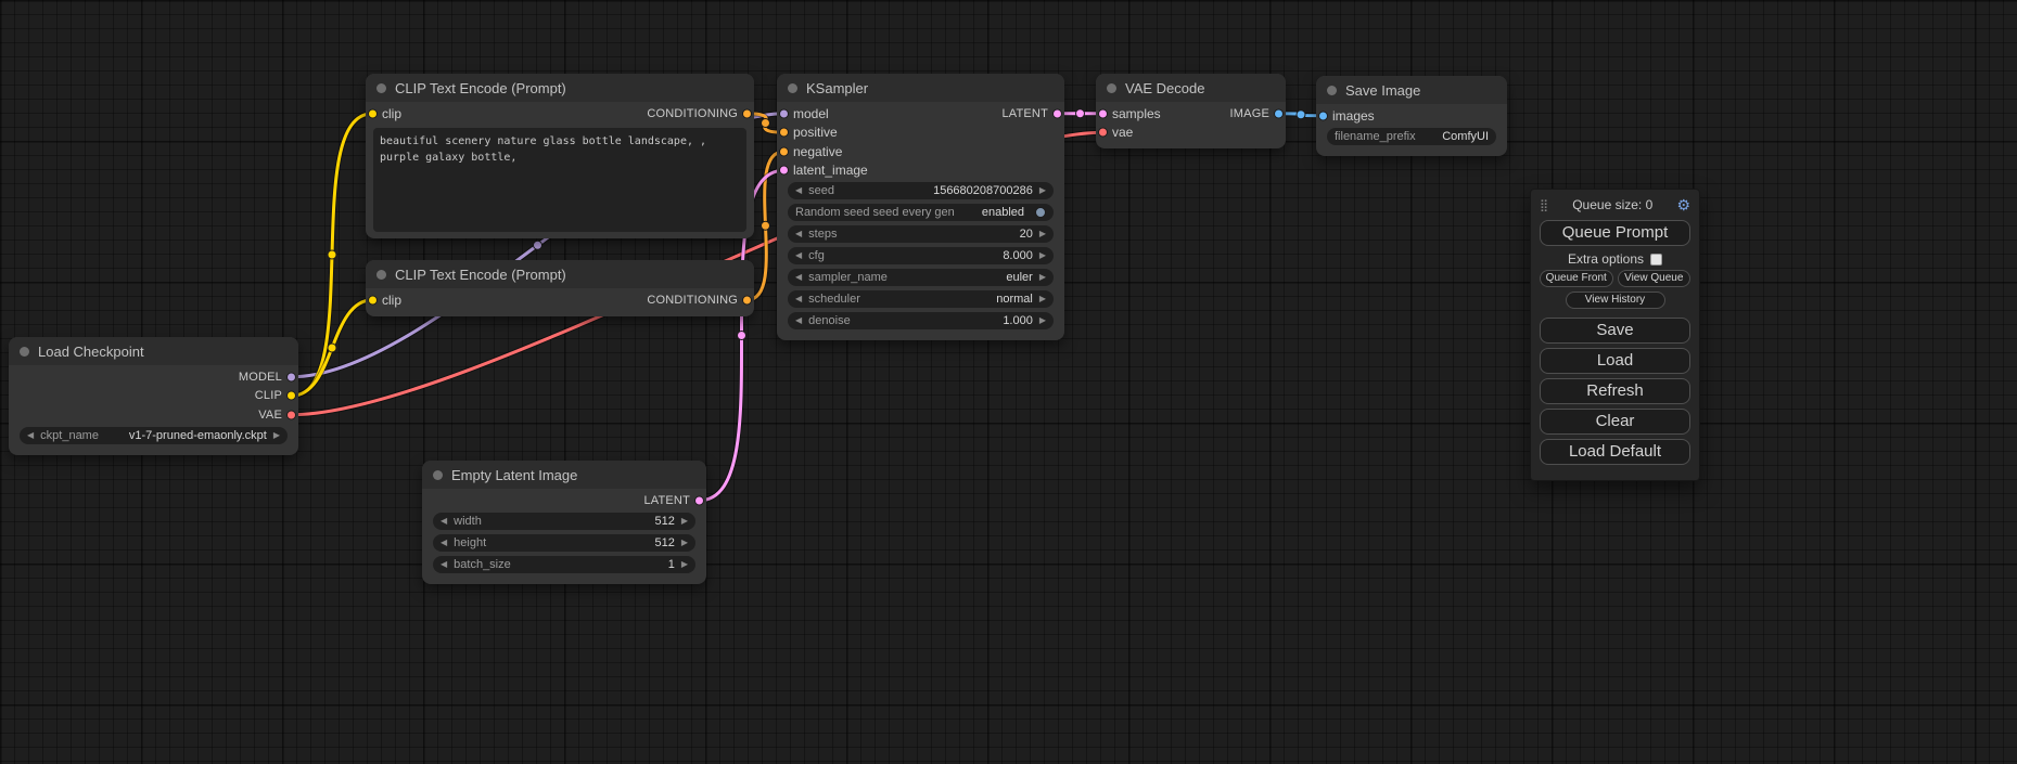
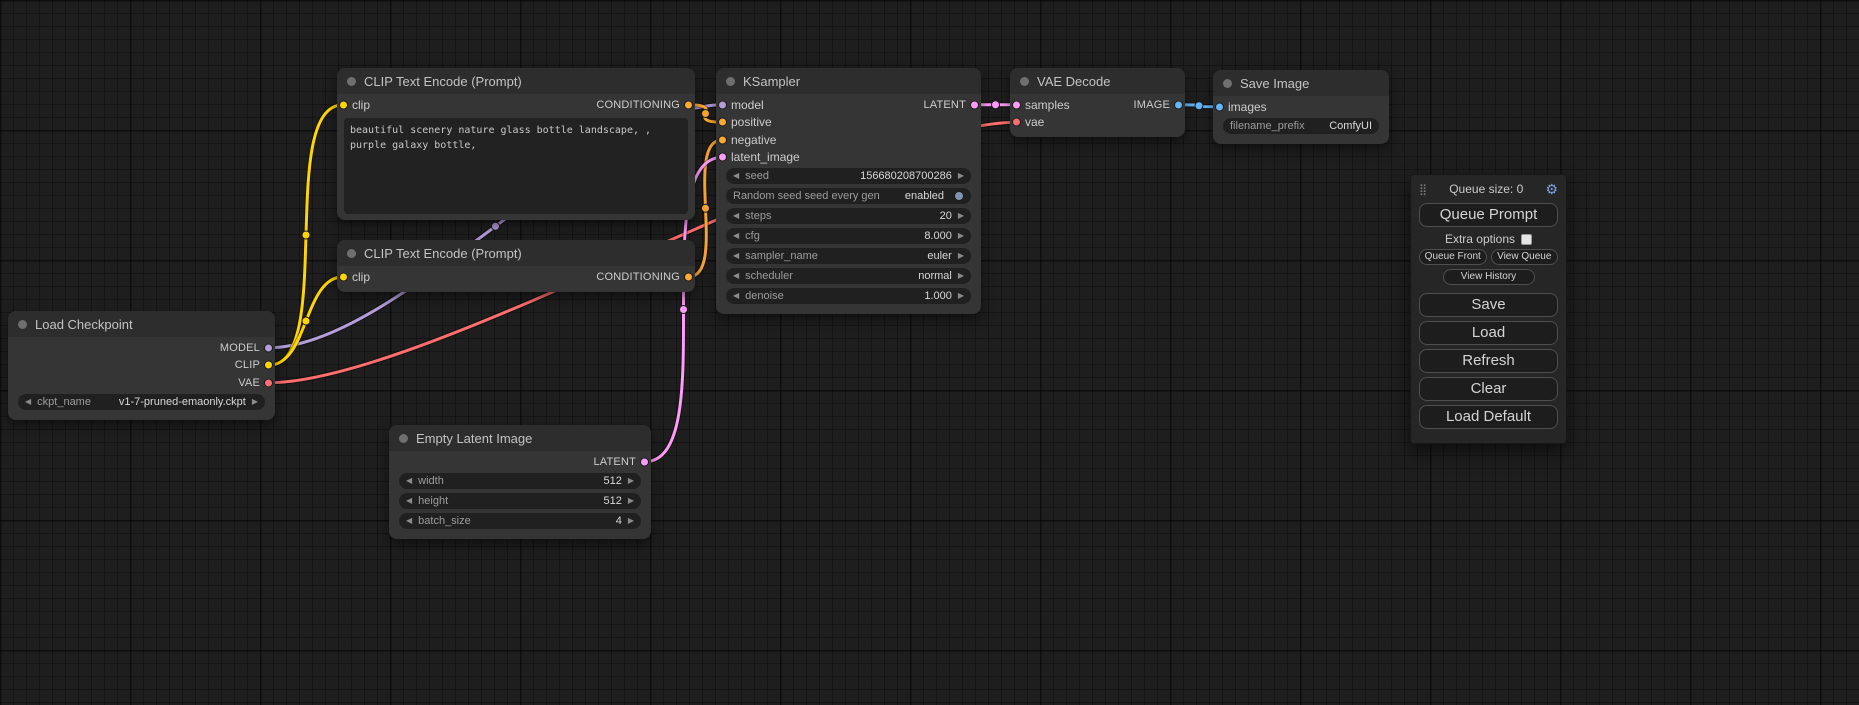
  Load Checkpoint
  MODEL
  CLIP
  VAE
  ◀
  ckpt_name
  v1-7-pruned-emaonly.ckpt
  ▶
  CLIP Text Encode (Prompt)
  clip
  CONDITIONING
  CLIP Text Encode (Prompt)
  clip
  CONDITIONING
  Empty Latent Image
  LATENT
  ◀
  width
  512
  ▶
  ◀
  height
  512
  ▶
  ◀
  batch_size
- 1
+ 4
  ▶
  KSampler
  model
  LATENT
  positive
  negative
  latent_image
  ◀
  seed
  156680208700286
  ▶
  Random seed seed every gen
  enabled
  ◀
  steps
  20
  ▶
  ◀
  cfg
  8.000
  ▶
  ◀
  sampler_name
  euler
  ▶
  ◀
  scheduler
  normal
  ▶
  ◀
  denoise
  1.000
  ▶
  VAE Decode
  samples
  IMAGE
  vae
  Save Image
  images
  filename_prefix
  ComfyUI
  ⣿
  Queue size: 0
  ⚙
  Queue Prompt
  Extra options
  Queue Front
  View Queue
  View History
  Save
  Load
  Refresh
  Clear
  Load Default
